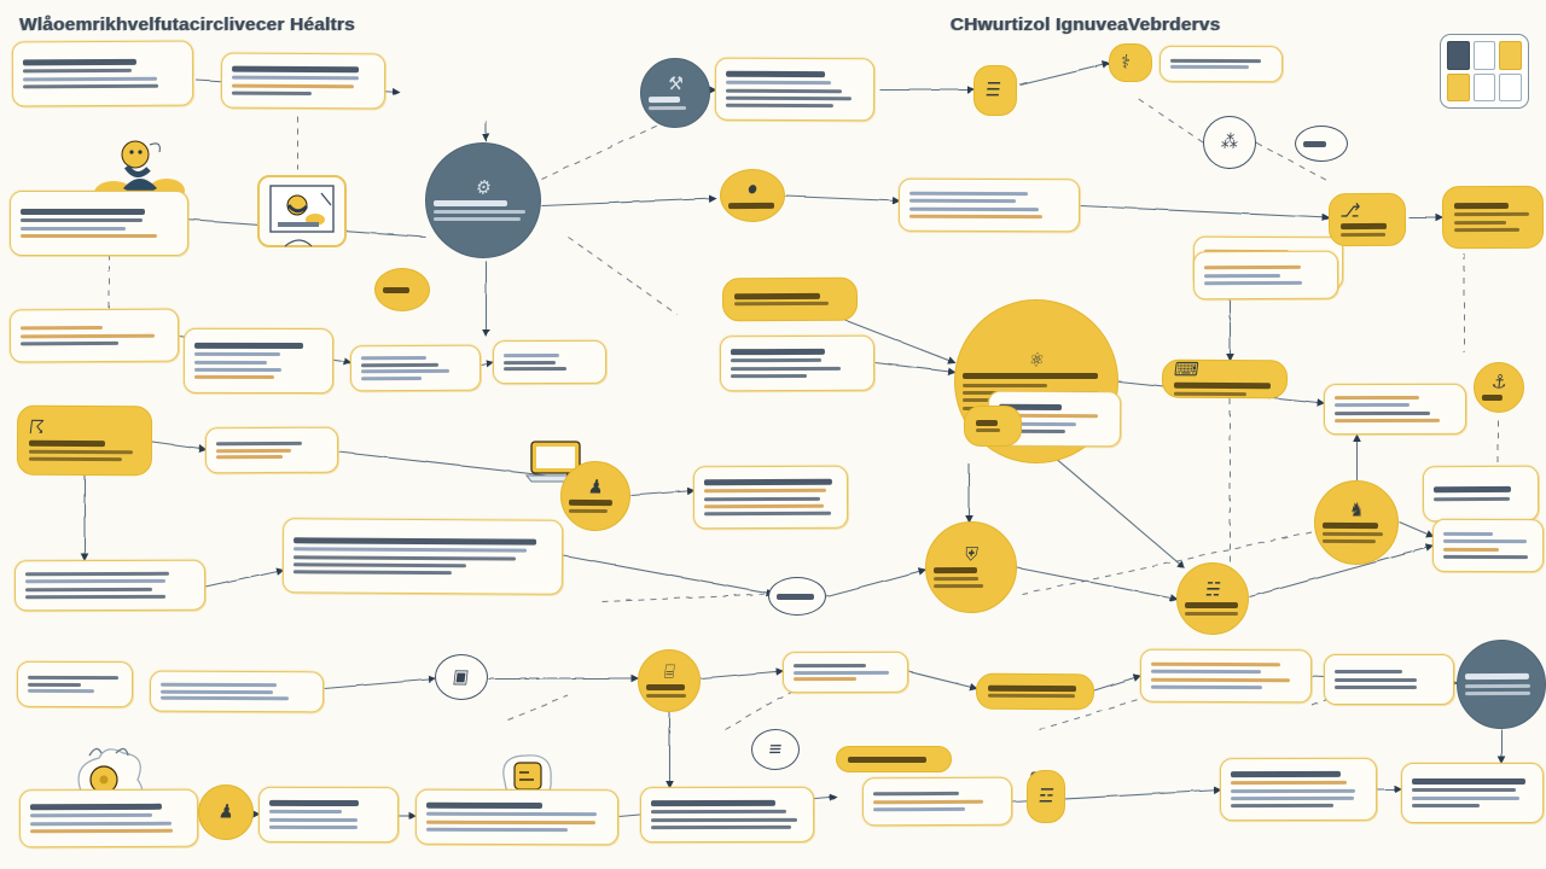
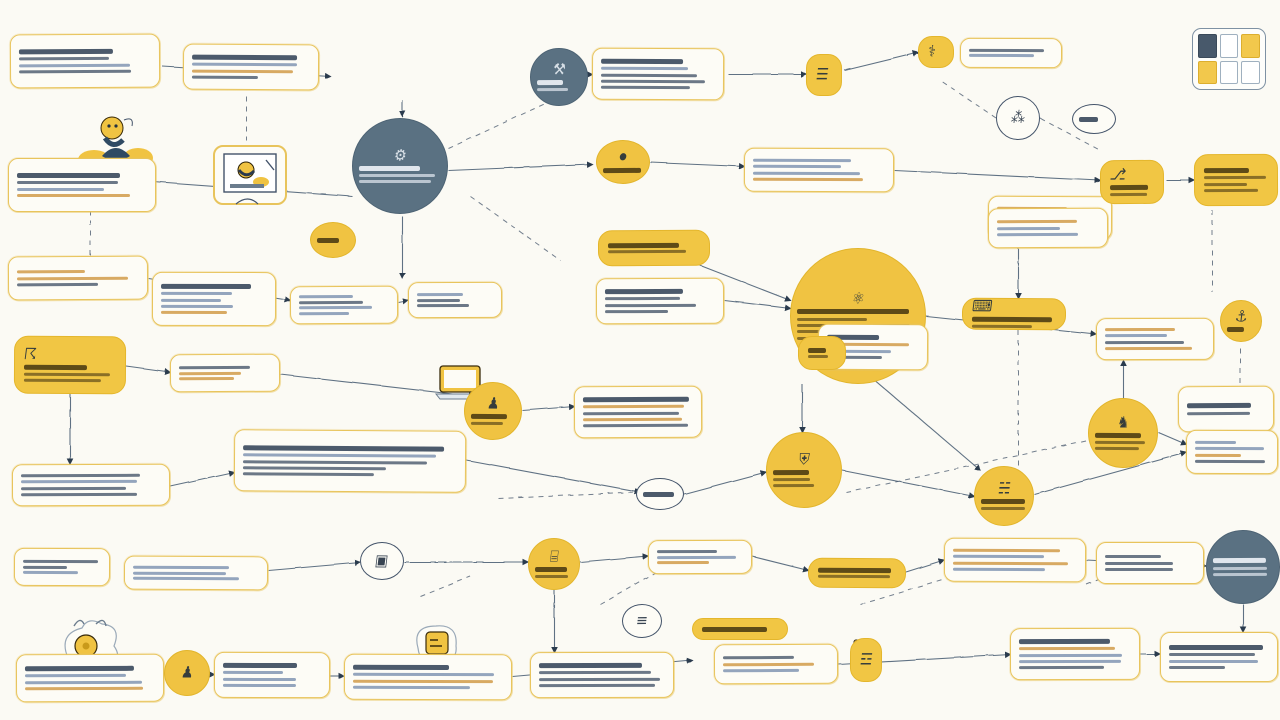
- Wlåoemrikhvelfutacirclivecer Héaltrs
- CHwurtizol IgnuveaVebrdervs
